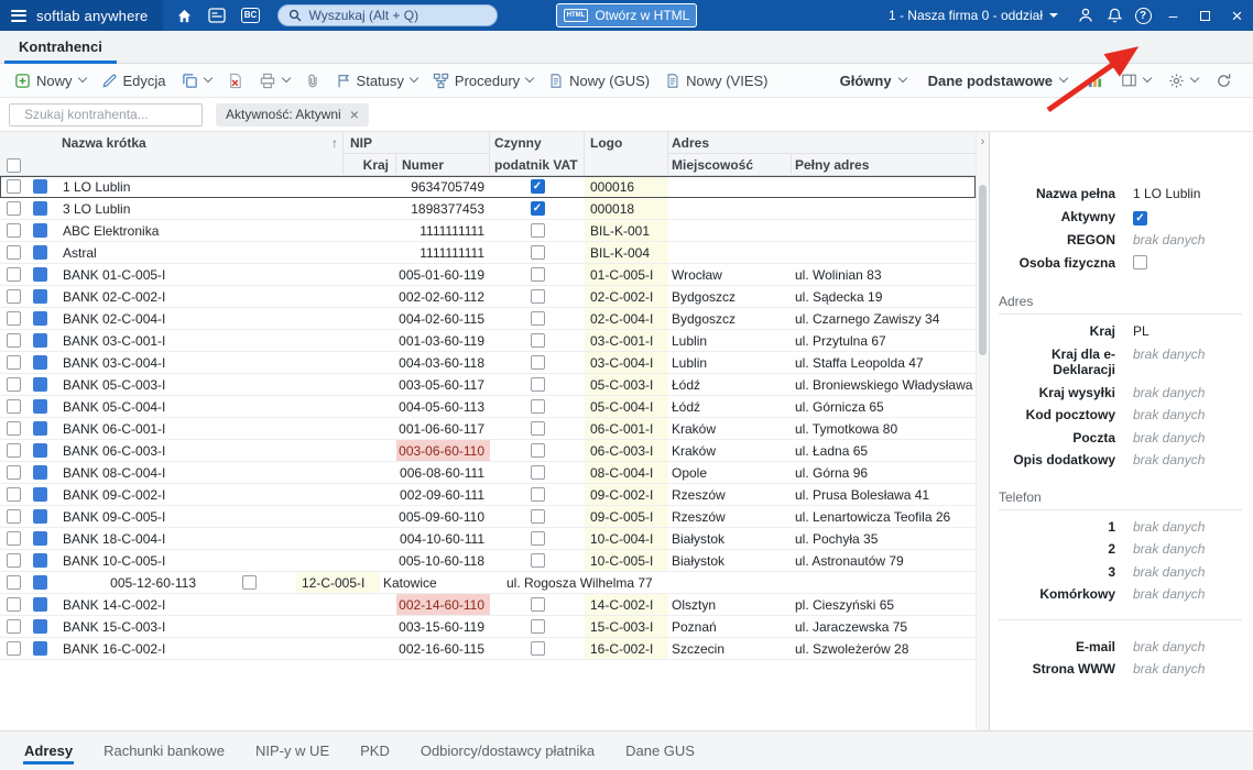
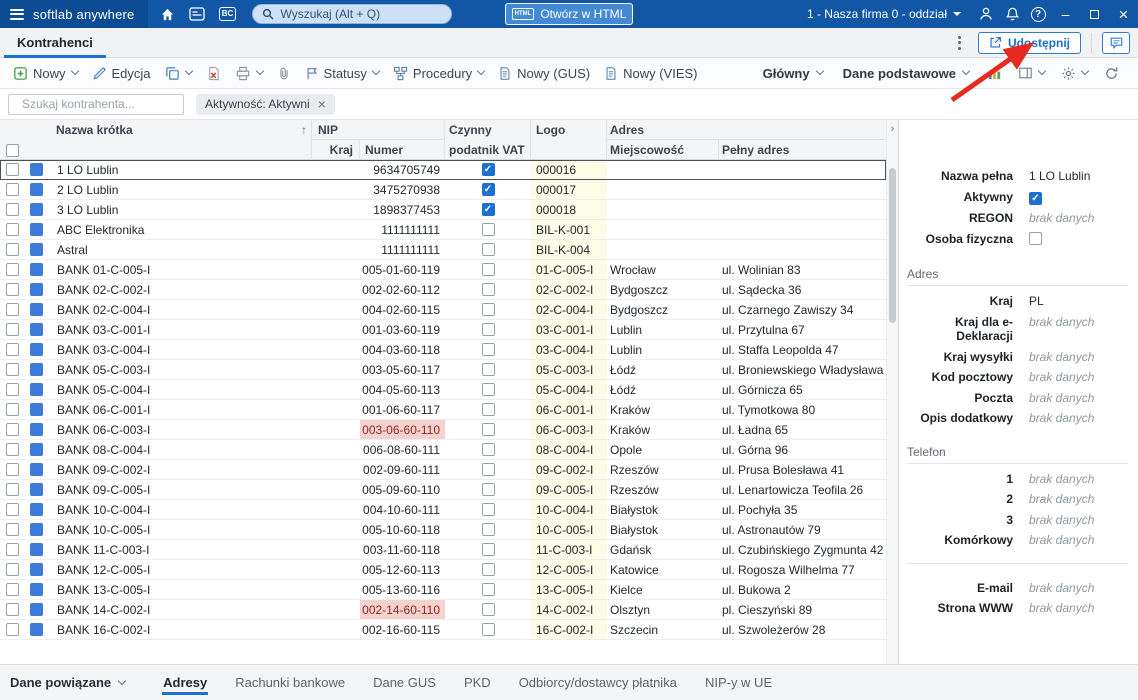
  softlab anywhere
  BC
  Wyszukaj (Alt + Q)
  Otwórz w HTML
  1 - Nasza firma 0 - oddział
  ?
  –
  ×
  Kontrahenci
+ Udostępnij
  Nowy
  Edycja
  Statusy
  Procedury
  Nowy (GUS)
  Nowy (VIES)
  Główny
  Dane podstawowe
  Szukaj kontrahenta...
  Aktywność: Aktywni
  ×
  Nazwa krótka
  ↑
  NIP
  Czynny
  Logo
  Adres
  Kraj
  Numer
  podatnik VAT
  Miejscowość
  Pełny adres
  1 LO Lublin
  9634705749
  000016
+ 2 LO Lublin
+ 3475270938
+ 000017
  3 LO Lublin
  1898377453
  000018
  ABC Elektronika
  1111111111
  BIL-K-001
  Astral
  1111111111
  BIL-K-004
  BANK 01-C-005-I
  005-01-60-119
  01-C-005-I
  Wrocław
  ul. Wolinian 83
  BANK 02-C-002-I
  002-02-60-112
  02-C-002-I
  Bydgoszcz
- ul. Sądecka 19
+ ul. Sądecka 36
  BANK 02-C-004-I
  004-02-60-115
  02-C-004-I
  Bydgoszcz
  ul. Czarnego Zawiszy 34
  BANK 03-C-001-I
  001-03-60-119
  03-C-001-I
  Lublin
  ul. Przytulna 67
  BANK 03-C-004-I
  004-03-60-118
  03-C-004-I
  Lublin
  ul. Staffa Leopolda 47
  BANK 05-C-003-I
  003-05-60-117
  05-C-003-I
  Łódź
  ul. Broniewskiego Władysława
  BANK 05-C-004-I
  004-05-60-113
  05-C-004-I
  Łódź
  ul. Górnicza 65
  BANK 06-C-001-I
  001-06-60-117
  06-C-001-I
  Kraków
  ul. Tymotkowa 80
  BANK 06-C-003-I
  003-06-60-110
  06-C-003-I
  Kraków
  ul. Ładna 65
  BANK 08-C-004-I
  006-08-60-111
  08-C-004-I
  Opole
  ul. Górna 96
  BANK 09-C-002-I
  002-09-60-111
  09-C-002-I
  Rzeszów
  ul. Prusa Bolesława 41
  BANK 09-C-005-I
  005-09-60-110
  09-C-005-I
  Rzeszów
  ul. Lenartowicza Teofila 26
- BANK 18-C-004-I
+ BANK 10-C-004-I
  004-10-60-111
  10-C-004-I
  Białystok
  ul. Pochyła 35
  BANK 10-C-005-I
  005-10-60-118
  10-C-005-I
  Białystok
  ul. Astronautów 79
+ BANK 11-C-003-I
+ 003-11-60-118
+ 11-C-003-I
+ Gdańsk
+ ul. Czubińskiego Zygmunta 42
+ BANK 12-C-005-I
  005-12-60-113
  12-C-005-I
  Katowice
  ul. Rogosza Wilhelma 77
+ BANK 13-C-005-I
+ 005-13-60-116
+ 13-C-005-I
+ Kielce
+ ul. Bukowa 2
  BANK 14-C-002-I
  002-14-60-110
  14-C-002-I
  Olsztyn
- pl. Cieszyński 65
+ pl. Cieszyński 89
- BANK 15-C-003-I
- 003-15-60-119
- 15-C-003-I
- Poznań
- ul. Jaraczewska 75
  BANK 16-C-002-I
  002-16-60-115
  16-C-002-I
  Szczecin
  ul. Szwoleżerów 28
  ›
  Nazwa pełna
  1 LO Lublin
  Aktywny
  REGON
  brak danych
  Osoba fizyczna
  Adres
  Kraj
  PL
  Kraj dla e-Deklaracji
  brak danych
  Kraj wysyłki
  brak danych
  Kod pocztowy
  brak danych
  Poczta
  brak danych
  Opis dodatkowy
  brak danych
  Telefon
  1
  brak danych
  2
  brak danych
  3
  brak danych
  Komórkowy
  brak danych
  E-mail
  brak danych
  Strona WWW
  brak danych
+ Dane powiązane
  Adresy
  Rachunki bankowe
- NIP-y w UE
+ Dane GUS
  PKD
  Odbiorcy/dostawcy płatnika
- Dane GUS
+ NIP-y w UE
